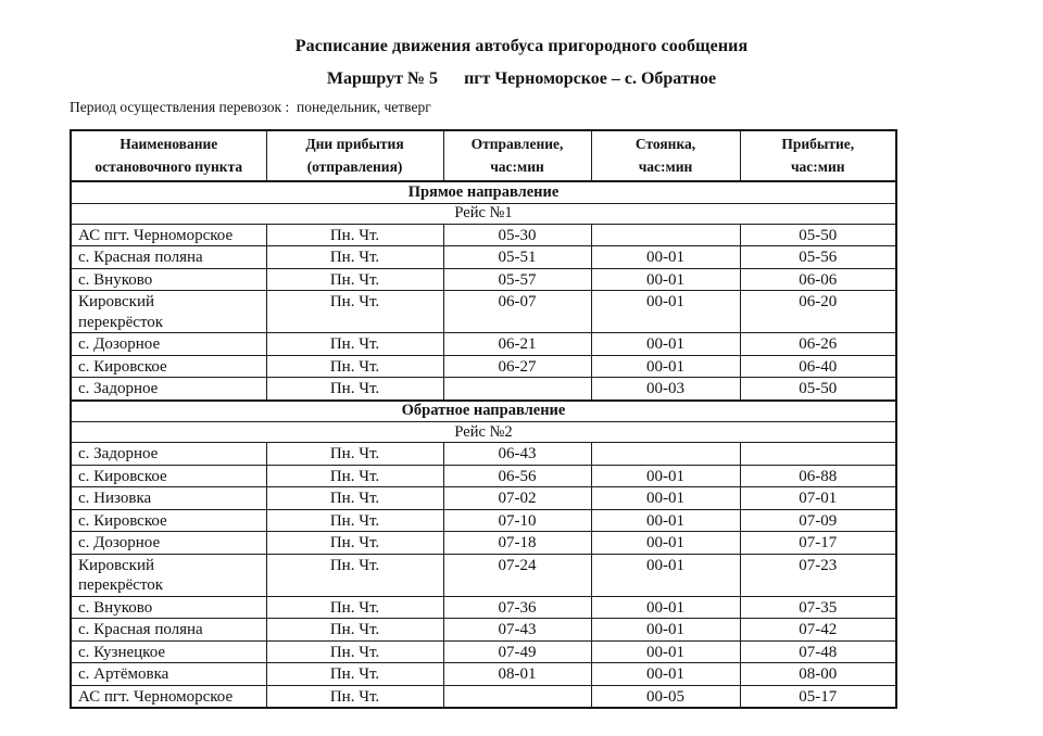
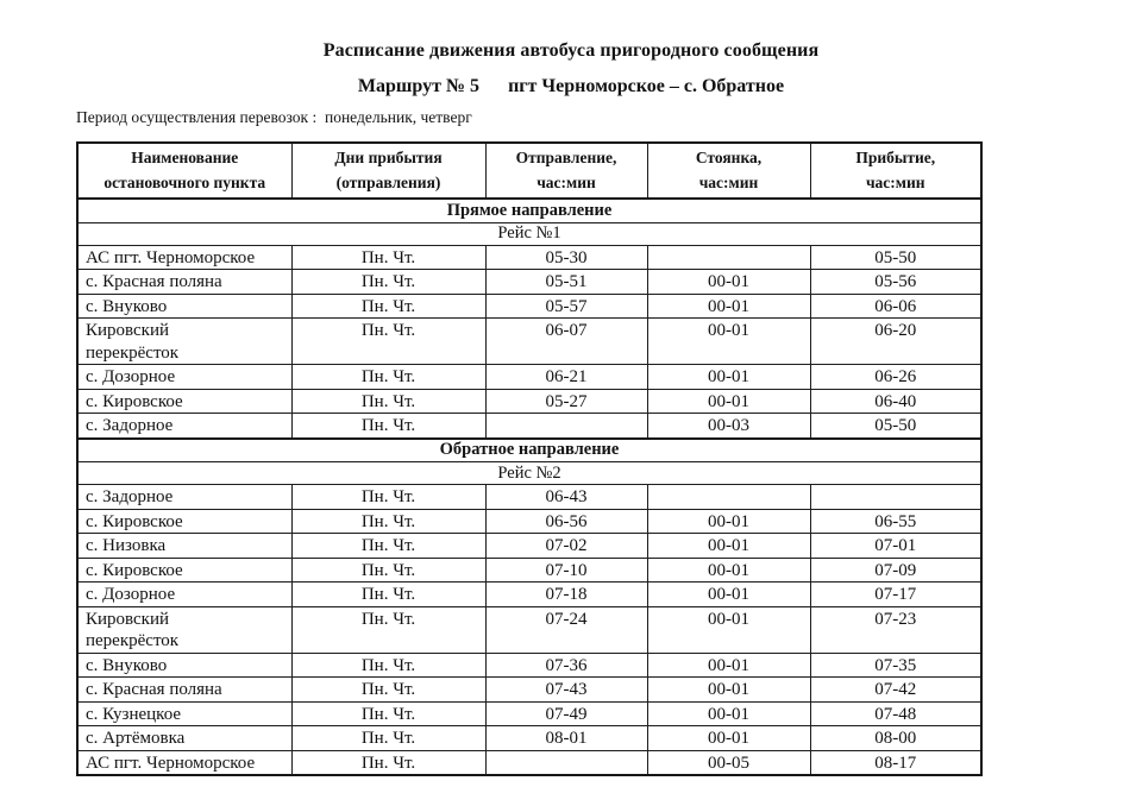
  Расписание движения автобуса пригородного сообщения
  Маршрут № 5 пгт Черноморское – с. Обратное
  Период осуществления перевозок : понедельник, четверг
  Наименование остановочного пункта	Дни прибытия (отправления)	Отправление, час:мин	Стоянка, час:мин	Прибытие, час:мин
  Прямое направление
  Рейс №1
  АС пгт. Черноморское	Пн. Чт.	05-30		05-50
  с. Красная поляна	Пн. Чт.	05-51	00-01	05-56
  с. Внуково	Пн. Чт.	05-57	00-01	06-06
  Кировский перекрёсток	Пн. Чт.	06-07	00-01	06-20
  с. Дозорное	Пн. Чт.	06-21	00-01	06-26
- с. Кировское	Пн. Чт.	06-27	00-01	06-40
+ с. Кировское	Пн. Чт.	05-27	00-01	06-40
  с. Задорное	Пн. Чт.		00-03	05-50
  Обратное направление
  Рейс №2
  с. Задорное	Пн. Чт.	06-43
- с. Кировское	Пн. Чт.	06-56	00-01	06-88
+ с. Кировское	Пн. Чт.	06-56	00-01	06-55
  с. Низовка	Пн. Чт.	07-02	00-01	07-01
  с. Кировское	Пн. Чт.	07-10	00-01	07-09
  с. Дозорное	Пн. Чт.	07-18	00-01	07-17
  Кировский перекрёсток	Пн. Чт.	07-24	00-01	07-23
  с. Внуково	Пн. Чт.	07-36	00-01	07-35
  с. Красная поляна	Пн. Чт.	07-43	00-01	07-42
  с. Кузнецкое	Пн. Чт.	07-49	00-01	07-48
  с. Артёмовка	Пн. Чт.	08-01	00-01	08-00
- АС пгт. Черноморское	Пн. Чт.		00-05	05-17
+ АС пгт. Черноморское	Пн. Чт.		00-05	08-17
